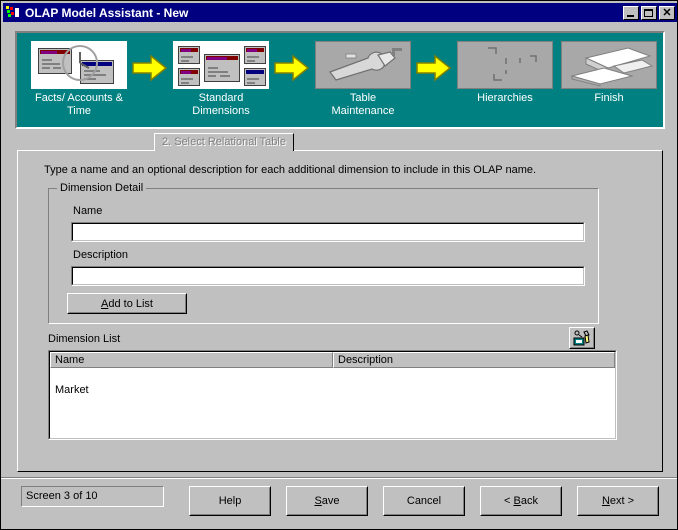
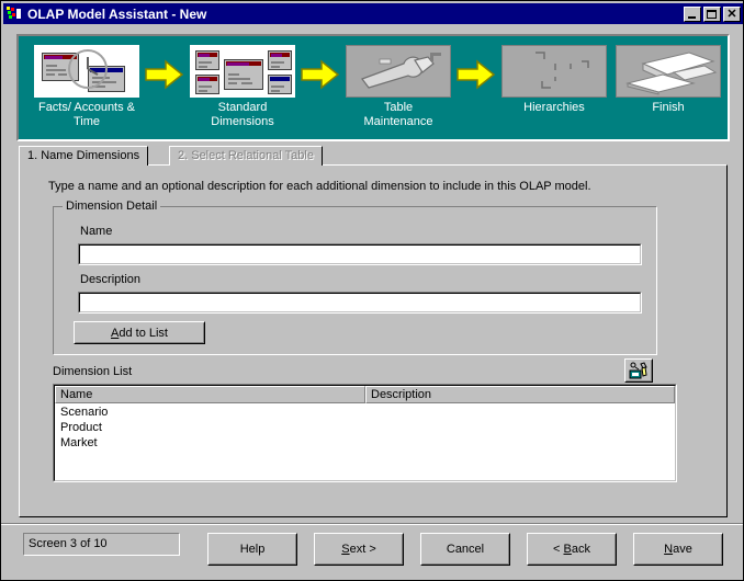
  OLAP Model Assistant - New
  ✕
  Facts/ Accounts &
  Time
  Standard
  Dimensions
  Table
  Maintenance
  Hierarchies
  Finish
+ 1. Name Dimensions
  2. Select Relational Table
- Type a name and an optional description for each additional dimension to include in this OLAP name.
+ Type a name and an optional description for each additional dimension to include in this OLAP model.
  Dimension Detail
  Name
  Description
  Add to List
  Dimension List
  Name
  Description
+ Scenario
+ Product
  Market
  Screen 3 of 10
  Help
- Save
+ Sext >
  Cancel
  < Back
- Next >
+ Nave
